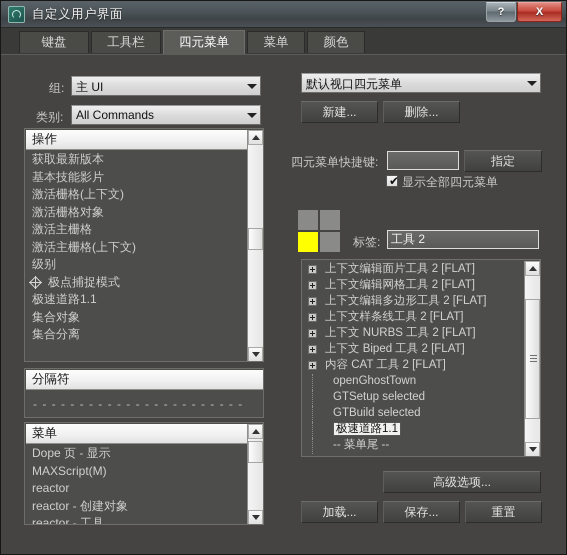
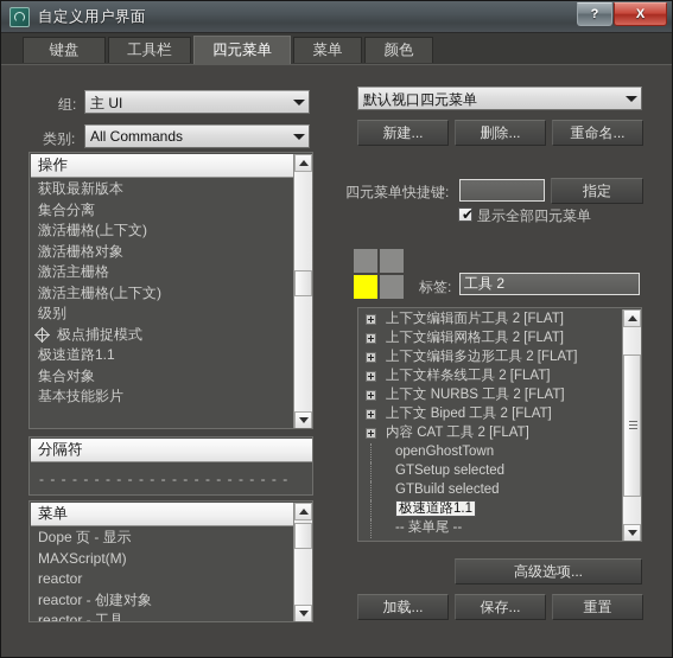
  自定义用户界面
  ?
  X
  键盘
  工具栏
  四元菜单
  菜单
  颜色
  组:
  主 UI
  类别:
  All Commands
  操作
  获取最新版本
- 基本技能影片
+ 集合分离
  激活栅格(上下文)
  激活栅格对象
  激活主栅格
  激活主栅格(上下文)
  级别
  极点捕捉模式
  极速道路1.1
  集合对象
- 集合分离
+ 基本技能影片
  分隔符
  - - - - - - - - - - - - - - - - - - - - - - -
  菜单
  Dope 页 - 显示
  MAXScript(M)
  reactor
  reactor - 创建对象
  reactor - 工具
  默认视口四元菜单
  新建...
  删除...
+ 重命名...
  四元菜单快捷键:
  指定
  ✔
  显示全部四元菜单
  标签:
  工具 2
  上下文编辑面片工具 2 [FLAT]
  上下文编辑网格工具 2 [FLAT]
  上下文编辑多边形工具 2 [FLAT]
  上下文样条线工具 2 [FLAT]
  上下文 NURBS 工具 2 [FLAT]
  上下文 Biped 工具 2 [FLAT]
  内容 CAT 工具 2 [FLAT]
  openGhostTown
  GTSetup selected
  GTBuild selected
  极速道路1.1
  -- 菜单尾 --
  高级选项...
  加载...
  保存...
  重置
